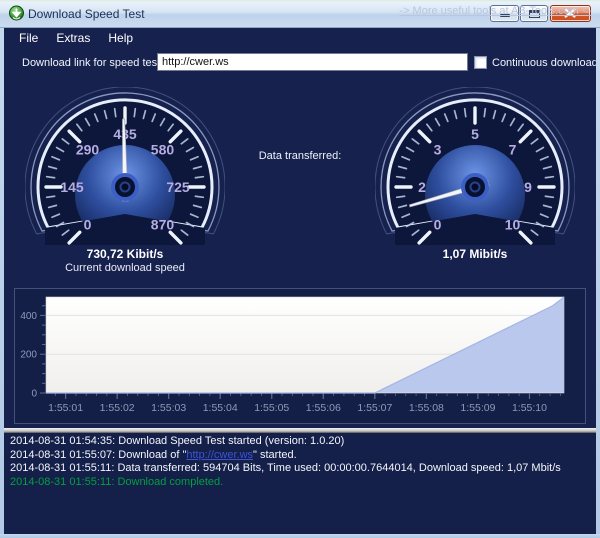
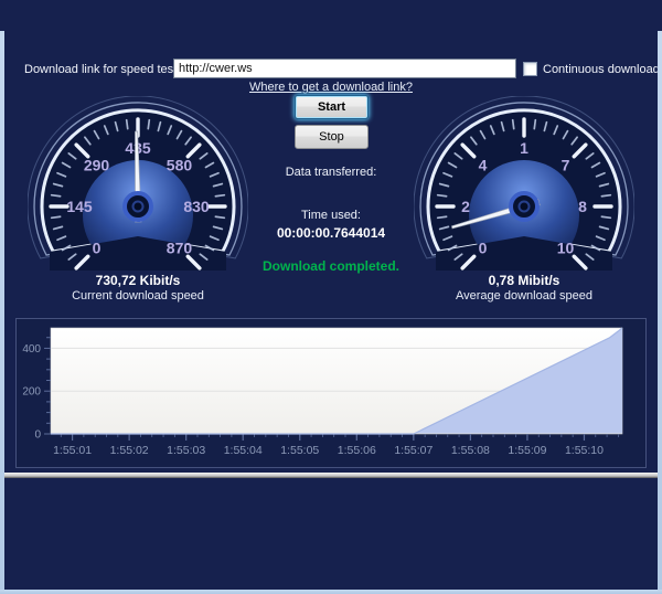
- Download Speed Test
- File Extras Help
- -> More useful tools at AB-Tools.com <-
  Download link for speed tes
  http://cwer.ws
  Continuous download
+ Where to get a download link?
+ Start
+ Stop
  Data transferred:
+ Time used:
+ 00:00:00.7644014
+ Download completed.
  0
  145
  290
  580
- 725
+ 830
  870
  0
  2
- 3
+ 4
- 5
+ 1
  7
- 9
+ 8
  10
  730,72 Kibit/s
  Current download speed
- 1,07 Mibit/s
+ 0,78 Mibit/s
+ Average download speed
  0
  200
  400
  1:55:01
  1:55:02
  1:55:03
  1:55:04
  1:55:05
  1:55:06
  1:55:07
  1:55:08
  1:55:09
  1:55:10
- 2014-08-31 01:54:35: Download Speed Test started (version: 1.0.20)
- 2014-08-31 01:55:07: Download of "http://cwer.ws" started.
- 2014-08-31 01:55:11: Data transferred: 594704 Bits, Time used: 00:00:00.7644014, Download speed: 1,07 Mbit/s
- 2014-08-31 01:55:11: Download completed.
